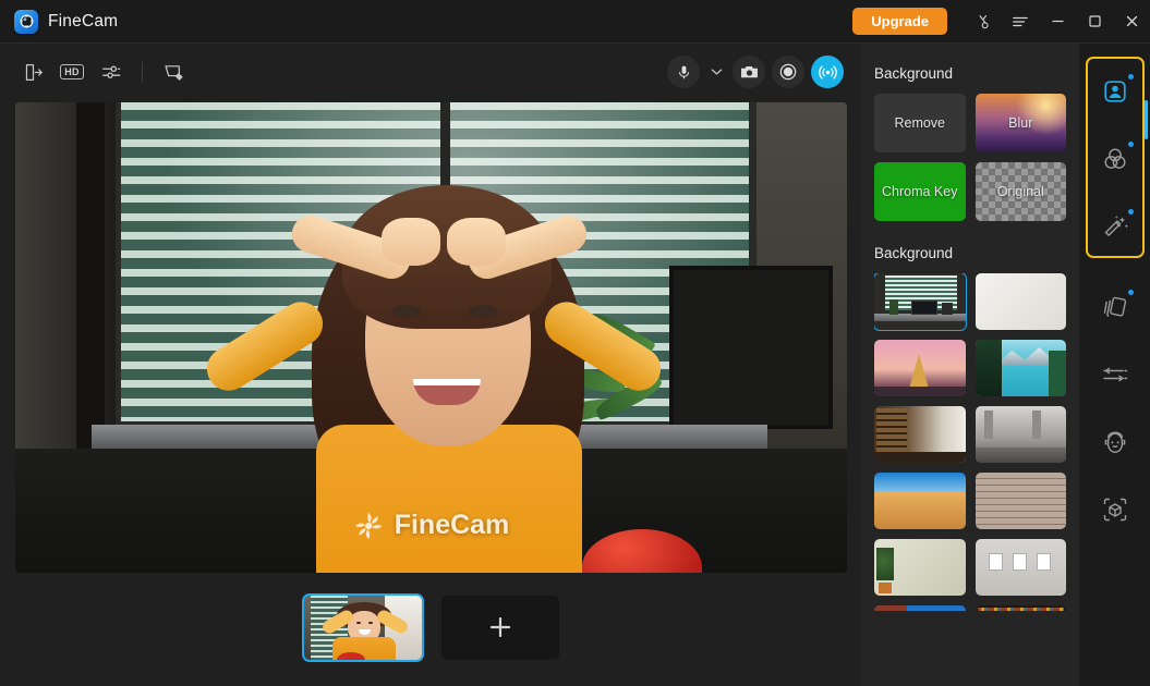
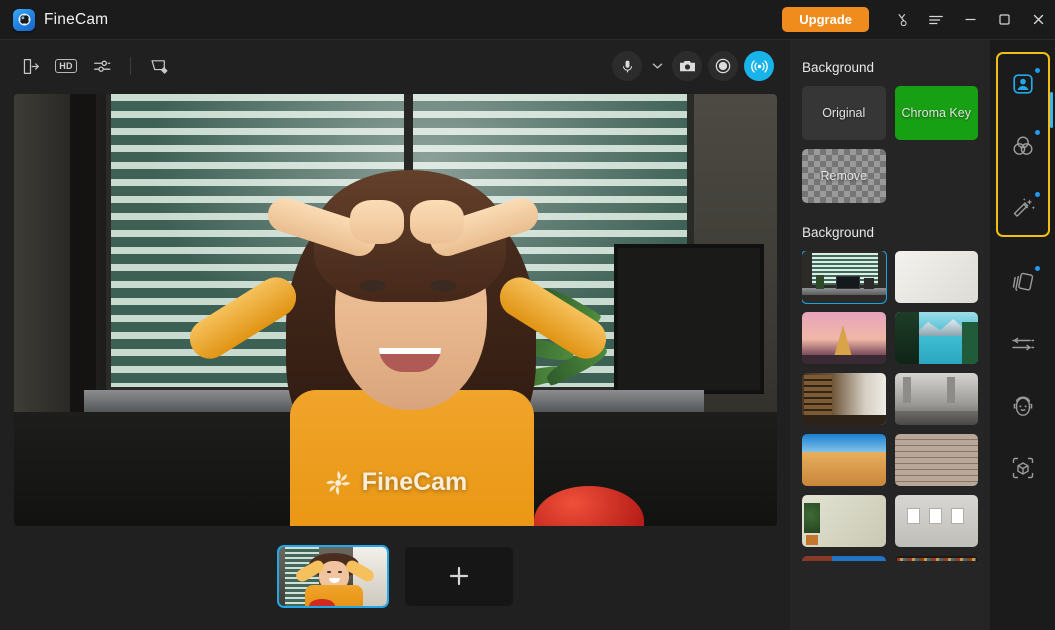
  FineCam
  Upgrade
  HD
  FineCam
  Background
- Remove
+ Original
- Blur
  Chroma Key
- Original
+ Remove
  Background
